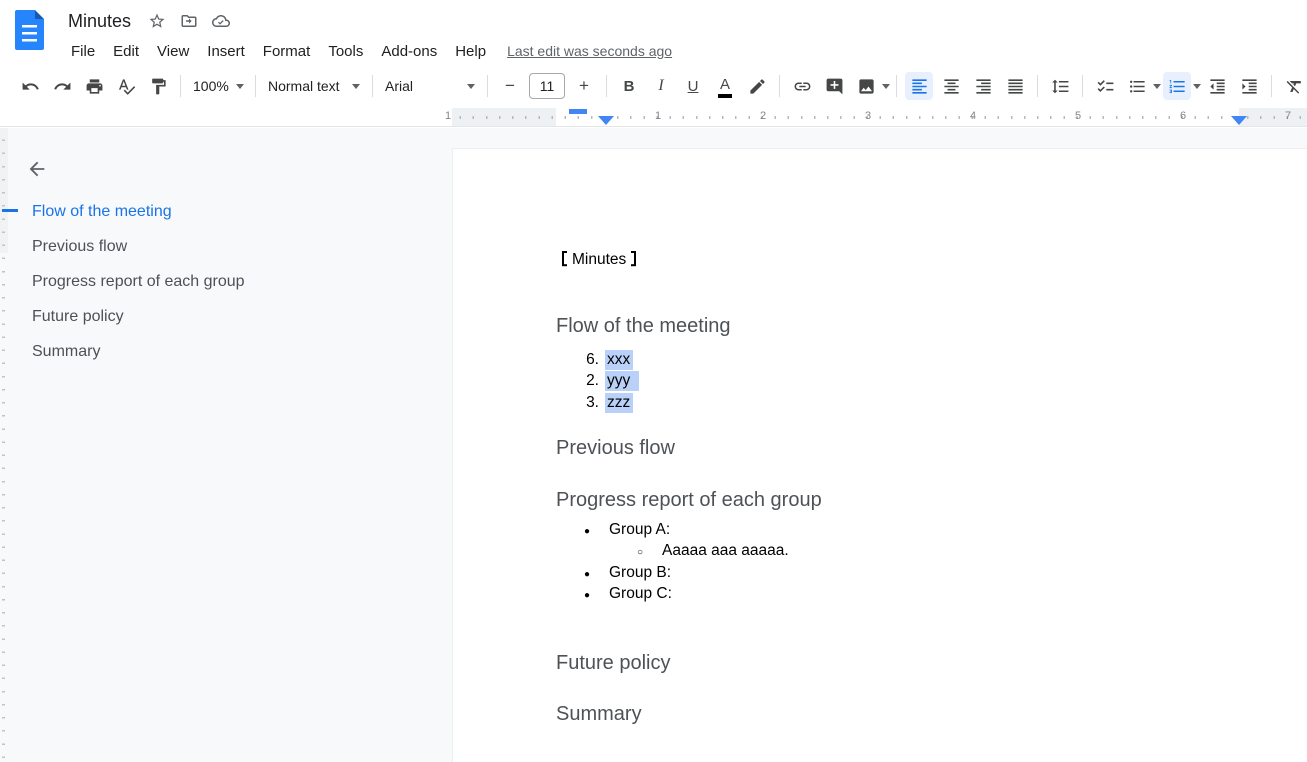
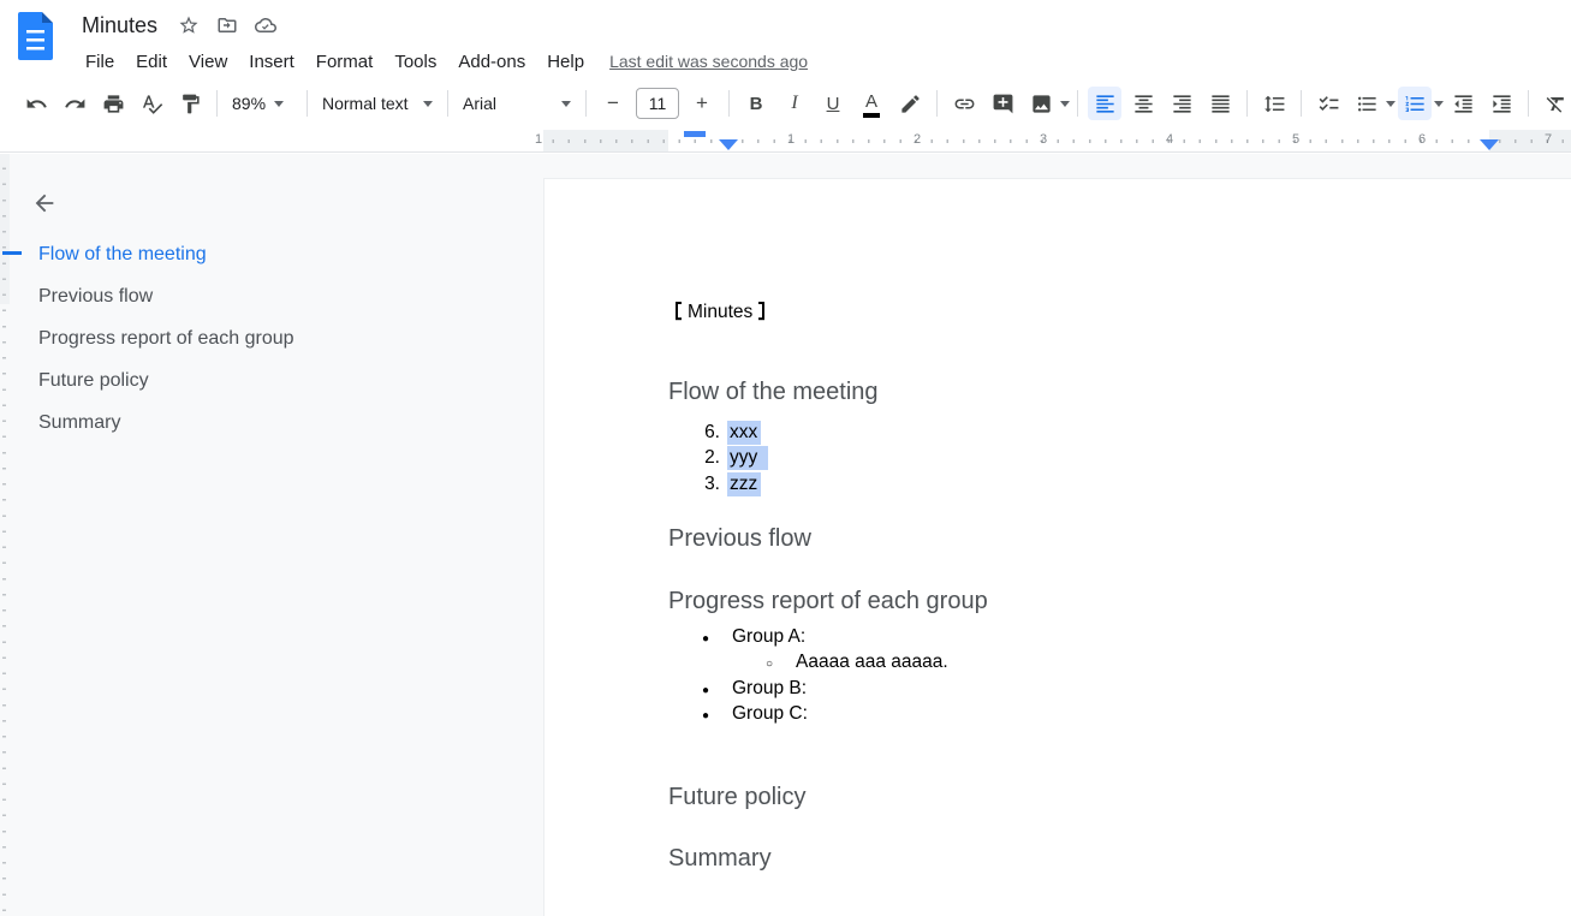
  Minutes
  File
  Edit
  View
  Insert
  Format
  Tools
  Add-ons
  Help
  Last edit was seconds ago
- 100%
+ 89%
  Normal text
  Arial
  −
  11
  +
  B
  I
  U
  A
  1
  1
  2
  3
  4
  5
  6
  7
  Flow of the meeting
  Previous flow
  Progress report of each group
  Future policy
  Summary
  Minutes
  Flow of the meeting
  6.
  xxx
  2.
  yyy
  3.
  zzz
  Previous flow
  Progress report of each group
  ●
  Group A:
  ○
  Aaaaa aaa aaaaa.
  ●
  Group B:
  ●
  Group C:
  Future policy
  Summary
